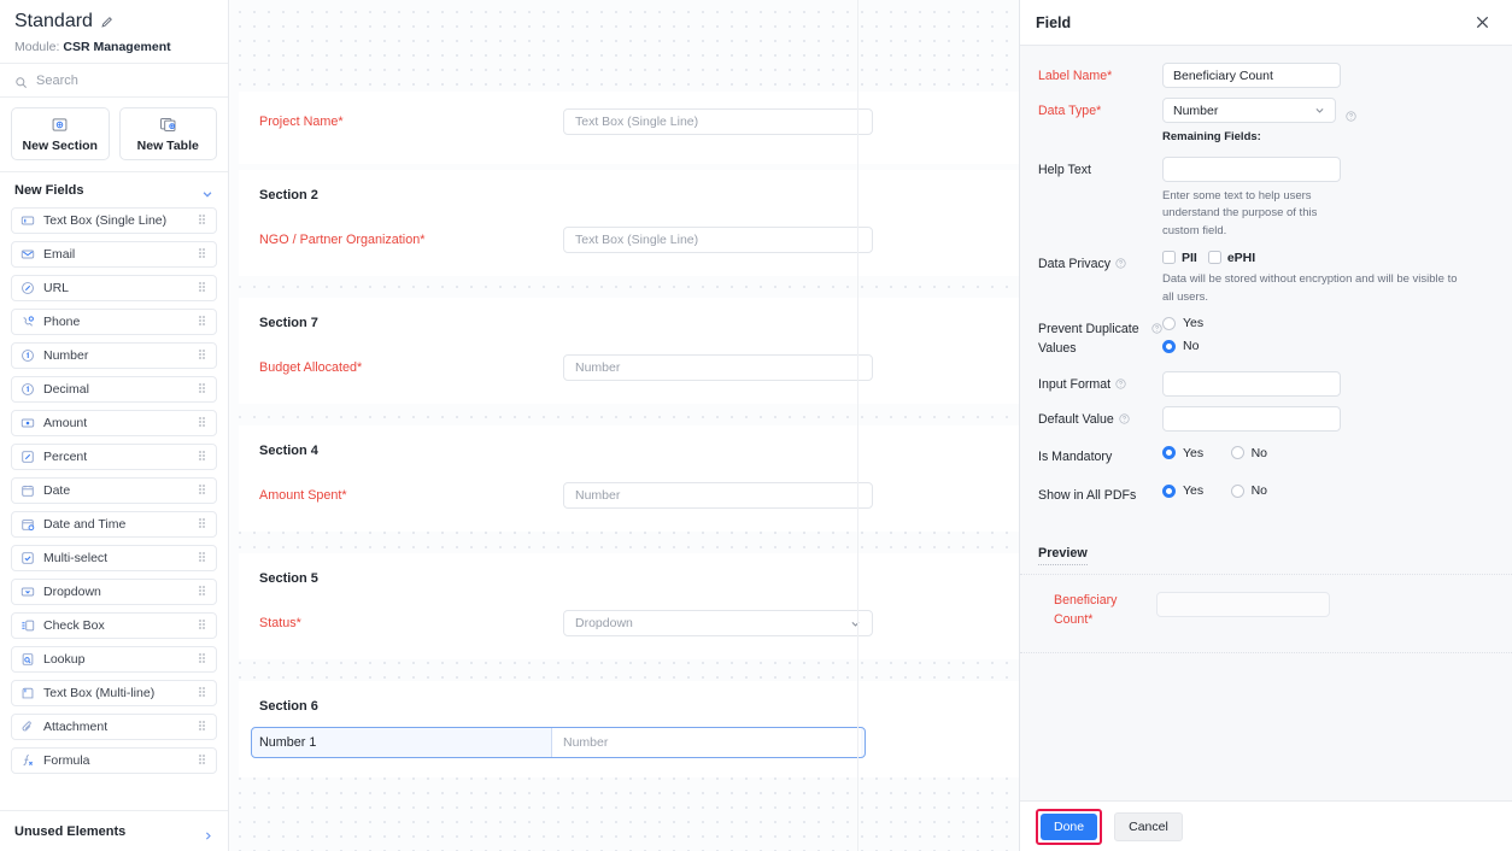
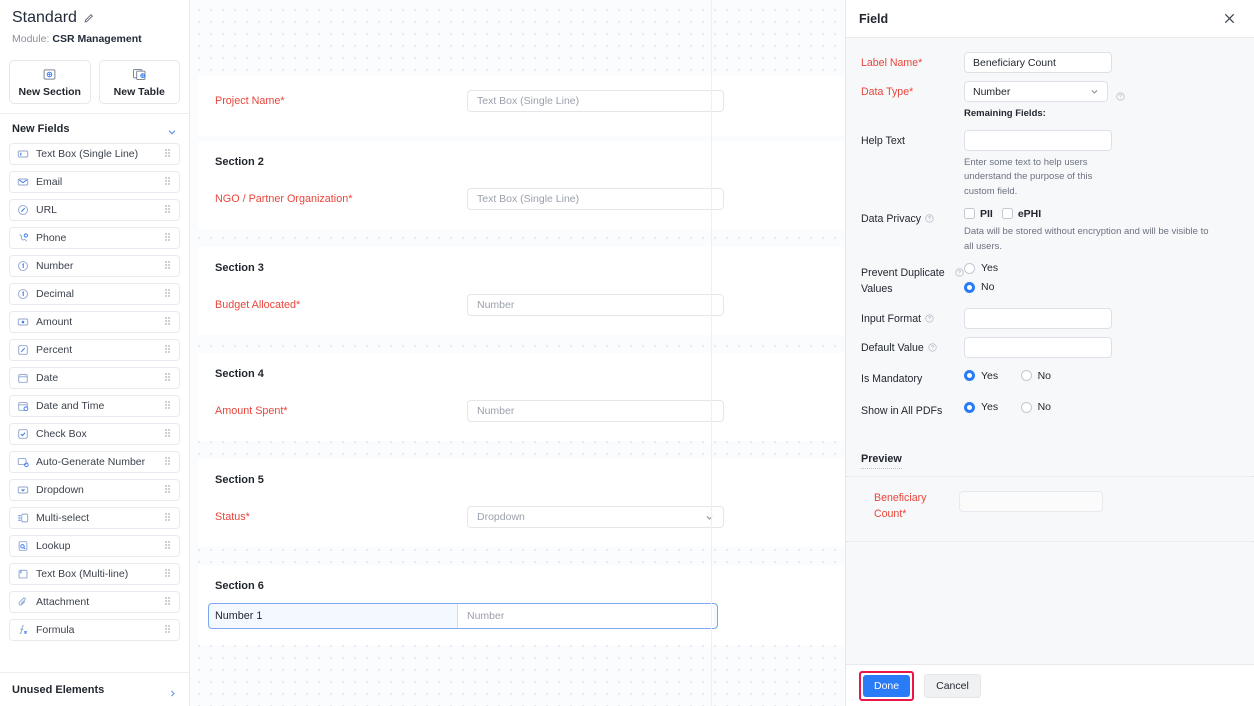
  Standard
  Module: CSR Management
- Search
  New Section
  New Table
  New Fields
  Text Box (Single Line)
  Email
  URL
  Phone
  Number
  Decimal
  Amount
  Percent
  Date
  Date and Time
- Multi-select
+ Check Box
+ Auto-Generate Number
  Dropdown
- Check Box
+ Multi-select
  Lookup
  Text Box (Multi-line)
  Attachment
  Formula
  Unused Elements
  Project Name*
  Text Box (Single Line)
  Section 2
  NGO / Partner Organization*
  Text Box (Single Line)
- Section 7
+ Section 3
  Budget Allocated*
  Number
  Section 4
  Amount Spent*
  Number
  Section 5
  Status*
  Dropdown
  Section 6
  Number 1
  Number
  Field
  Label Name*
  Beneficiary Count
  Data Type*
  Number
  Remaining Fields:
  Help Text
  Enter some text to help users understand the purpose of this custom field.
  Data Privacy
  PII
  ePHI
  Data will be stored without encryption and will be visible to all users.
  Prevent Duplicate Values
  Yes
  No
  Input Format
  Default Value
  Is Mandatory
  Yes
  No
  Show in All PDFs
  Yes
  No
  Preview
  Beneficiary Count*
  Done
  Cancel
